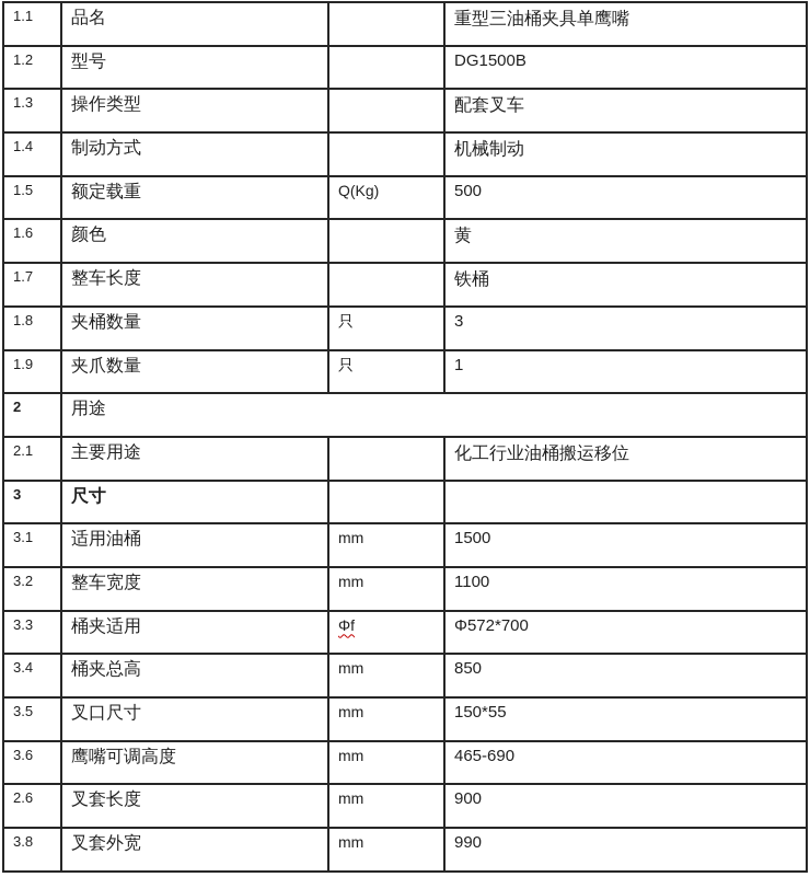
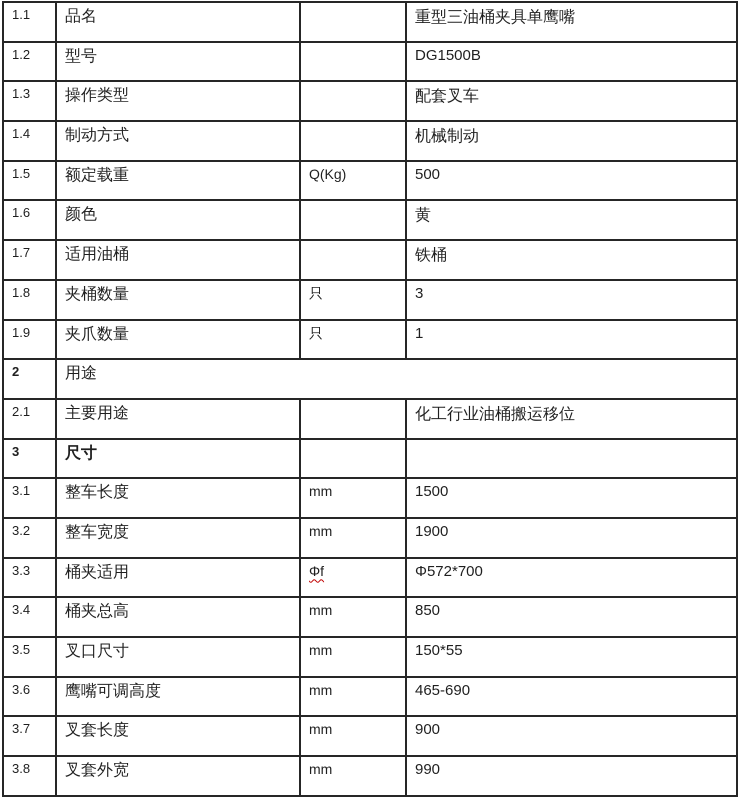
  1.1	品名		重型三油桶夹具单鹰嘴
  1.2	型号		DG1500B
  1.3	操作类型		配套叉车
  1.4	制动方式		机械制动
  1.5	额定载重	Q(Kg)	500
  1.6	颜色		黄
- 1.7	整车长度		铁桶
+ 1.7	适用油桶		铁桶
  1.8	夹桶数量	只	3
  1.9	夹爪数量	只	1
  2	用途
  2.1	主要用途		化工行业油桶搬运移位
  3	尺寸
- 3.1	适用油桶	mm	1500
+ 3.1	整车长度	mm	1500
- 3.2	整车宽度	mm	1100
+ 3.2	整车宽度	mm	1900
  3.3	桶夹适用	Φf	Φ572*700
  3.4	桶夹总高	mm	850
  3.5	叉口尺寸	mm	150*55
  3.6	鹰嘴可调高度	mm	465-690
- 2.6	叉套长度	mm	900
+ 3.7	叉套长度	mm	900
  3.8	叉套外宽	mm	990
